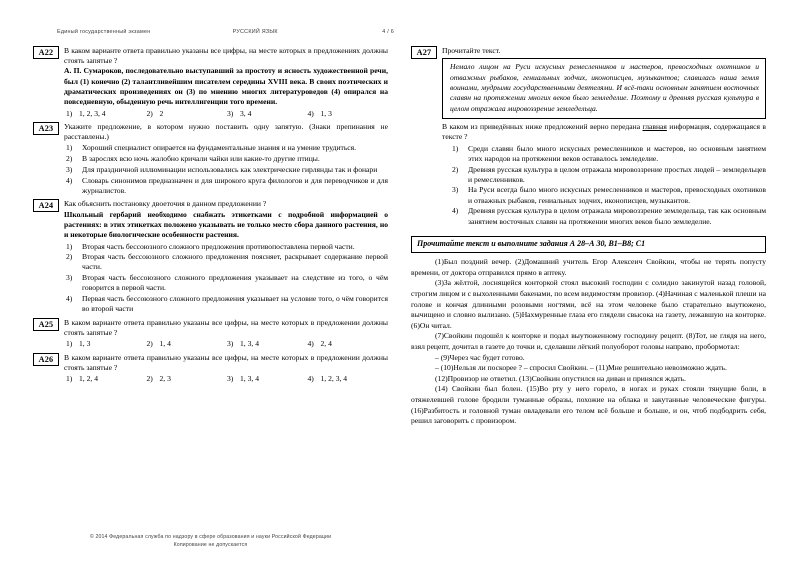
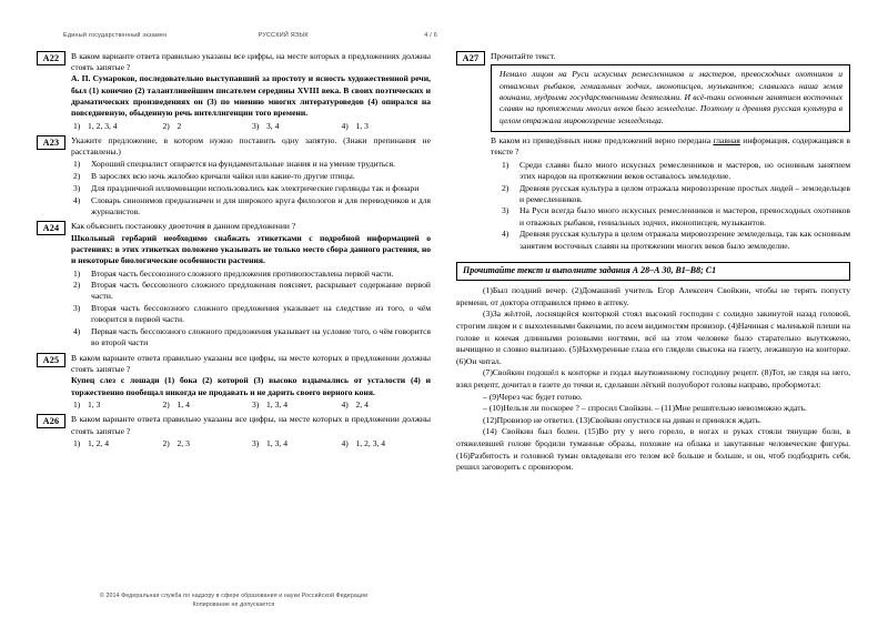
  А22
  В каком варианте ответа правильно указаны все цифры, на месте которых в предложениях должны стоять запятые ?
  А. П. Сумароков, последовательно выступавший за простоту и ясность художественной речи, был (1) конечно (2) талантливейшим писателем середины XVIII века. В своих поэтических и драматических произведениях он (3) по мнению многих литературоведов (4) опирался на повседневную, обыденную речь интеллигенции того времени.
  1) 1, 2, 3, 4
  2) 2
  3) 3, 4
  4) 1, 3
  А23
  Укажите предложение, в котором нужно поставить одну запятую. (Знаки препинания не расставлены.)
  1)
  Хороший специалист опирается на фундаментальные знания и на умение трудиться.
  2)
  В зарослях всю ночь жалобно кричали чайки или какие-то другие птицы.
  3)
  Для праздничной иллюминации использовались как электрические гирлянды так и фонари
  4)
  Словарь синонимов предназначен и для широкого круга филологов и для переводчиков и для журналистов.
  А24
  Как объяснить постановку двоеточия в данном предложении ?
  Школьный гербарий необходимо снабжать этикетками с подробной информацией о растениях: в этих этикетках положено указывать не только место сбора данного растения, но и некоторые биологические особенности растения.
  1)
  Вторая часть бессоюзного сложного предложения противопоставлена первой части.
  2)
  Вторая часть бессоюзного сложного предложения поясняет, раскрывает содержание первой части.
  3)
  Вторая часть бессоюзного сложного предложения указывает на следствие из того, о чём говорится в первой части.
  4)
  Первая часть бессоюзного сложного предложения указывает на условие того, о чём говорится во второй части
  А25
  В каком варианте ответа правильно указаны все цифры, на месте которых в предложении должны стоять запятые ?
+ Купец слез с лошади (1) бока (2) которой (3) высоко вздымались от усталости (4) и торжественно пообещал никогда не продавать и не дарить своего верного коня.
  1) 1, 3
  2) 1, 4
  3) 1, 3, 4
  4) 2, 4
  А26
  В каком варианте ответа правильно указаны все цифры, на месте которых в предложении должны стоять запятые ?
  1) 1, 2, 4
  2) 2, 3
  3) 1, 3, 4
  4) 1, 2, 3, 4
  А27
  Прочитайте текст.
  Немало лицом на Руси искусных ремесленников и мастеров, превосходных охотников и отважных рыбаков, гениальных зодчих, иконописцев, музыкантов; славилась наша земля воинами, мудрыми государственными деятелями. И всё-таки основным занятием восточных славян на протяжении многих веков было земледелие. Поэтому и древняя русская культура в целом отражала мировоззрение земледельца.
  В каком из приведённых ниже предложений верно передана главная информация, содержащаяся в тексте ?
  1)
  Среди славян было много искусных ремесленников и мастеров, но основным занятием этих народов на протяжении веков оставалось земледелие.
  2)
  Древняя русская культура в целом отражала мировоззрение простых людей – земледельцев и ремесленников.
  3)
  На Руси всегда было много искусных ремесленников и мастеров, превосходных охотников и отважных рыбаков, гениальных зодчих, иконописцев, музыкантов.
  4)
  Древняя русская культура в целом отражала мировоззрение земледельца, так как основным занятием восточных славян на протяжении многих веков было земледелие.
  Прочитайте текст и выполните задания А 28–А 30, В1–В8; С1
  (1)Был поздний вечер. (2)Домашний учитель Егор Алексеич Свойкин, чтобы не терять попусту времени, от доктора отправился прямо в аптеку.
  (3)За жёлтой, лоснящейся конторкой стоял высокий господин с солидно закинутой назад головой, строгим лицом и с выхоленными бакенами, по всем видимостям провизор. (4)Начиная с маленькой плеши на голове и кончая длинными розовыми ногтями, всё на этом человеке было старательно выутюжено, вычищено и словно вылизано. (5)Нахмуренные глаза его глядели свысока на газету, лежавшую на конторке. (6)Он читал.
  (7)Свойкин подошёл к конторке и подал выутюженному господину рецепт. (8)Тот, не глядя на него, взял рецепт, дочитал в газете до точки и, сделавши лёгкий полуоборот головы направо, пробормотал:
  – (9)Через час будет готово.
  – (10)Нельзя ли поскорее ? – спросил Свойкин. – (11)Мне решительно невозможно ждать.
  (12)Провизор не ответил. (13)Свойкин опустился на диван и принялся ждать.
  (14) Свойкин был болен. (15)Во рту у него горело, в ногах и руках стояли тянущие боли, в отяжелевшей голове бродили туманные образы, похожие на облака и закутанные человеческие фигуры. (16)Разбитость и головной туман овладевали его телом всё больше и больше, и он, чтоб подбодрить себя, решил заговорить с провизором.
